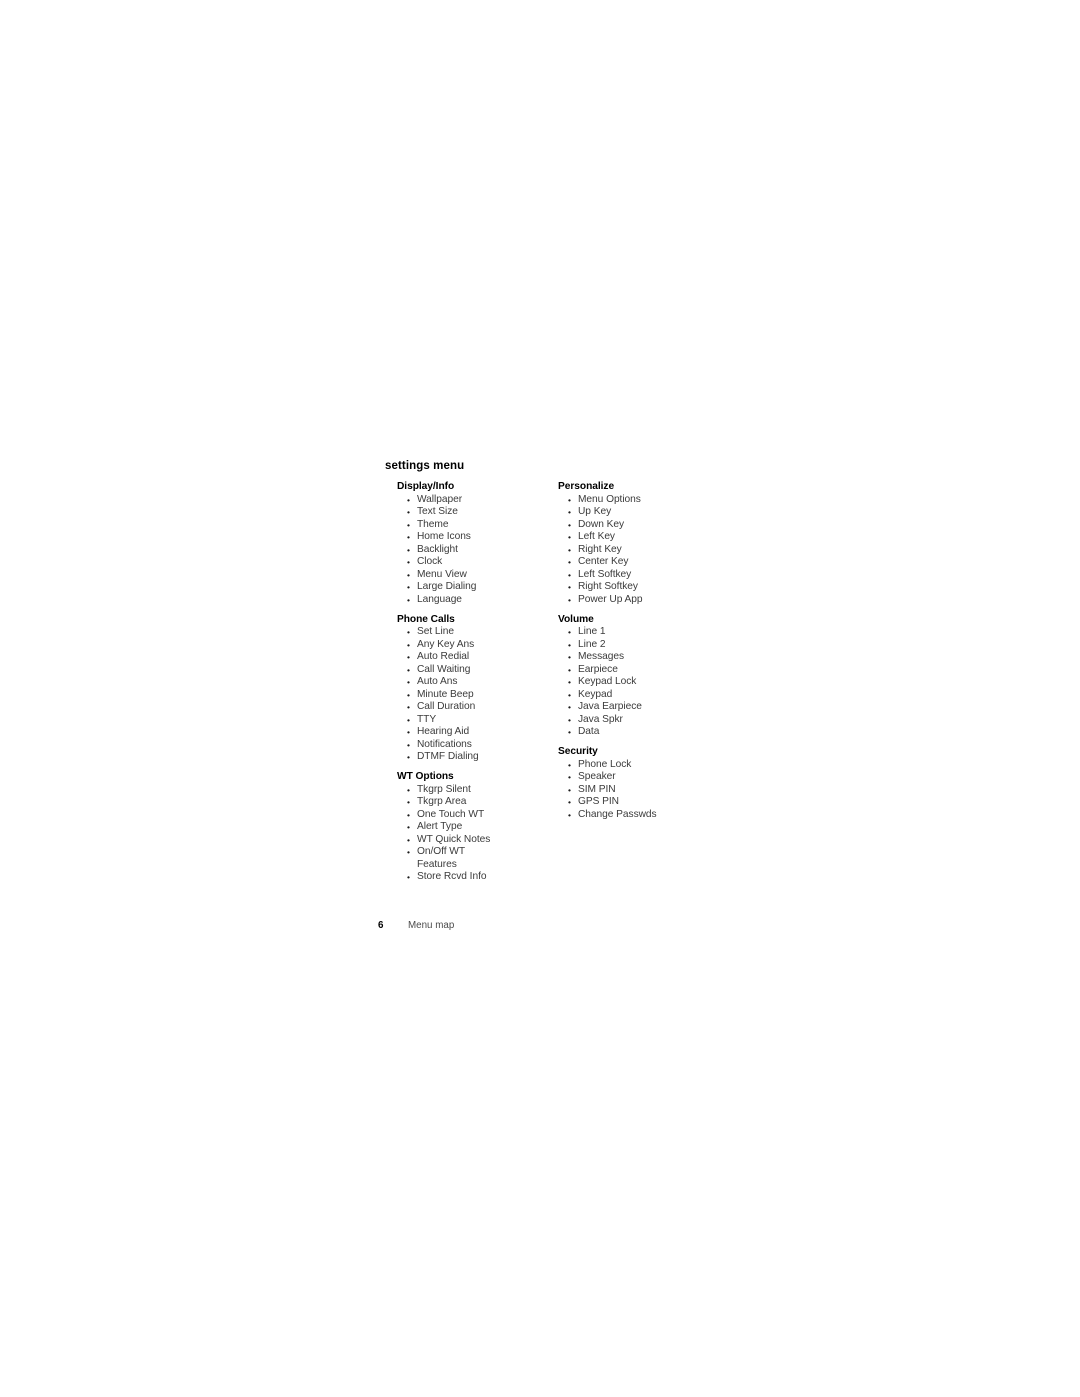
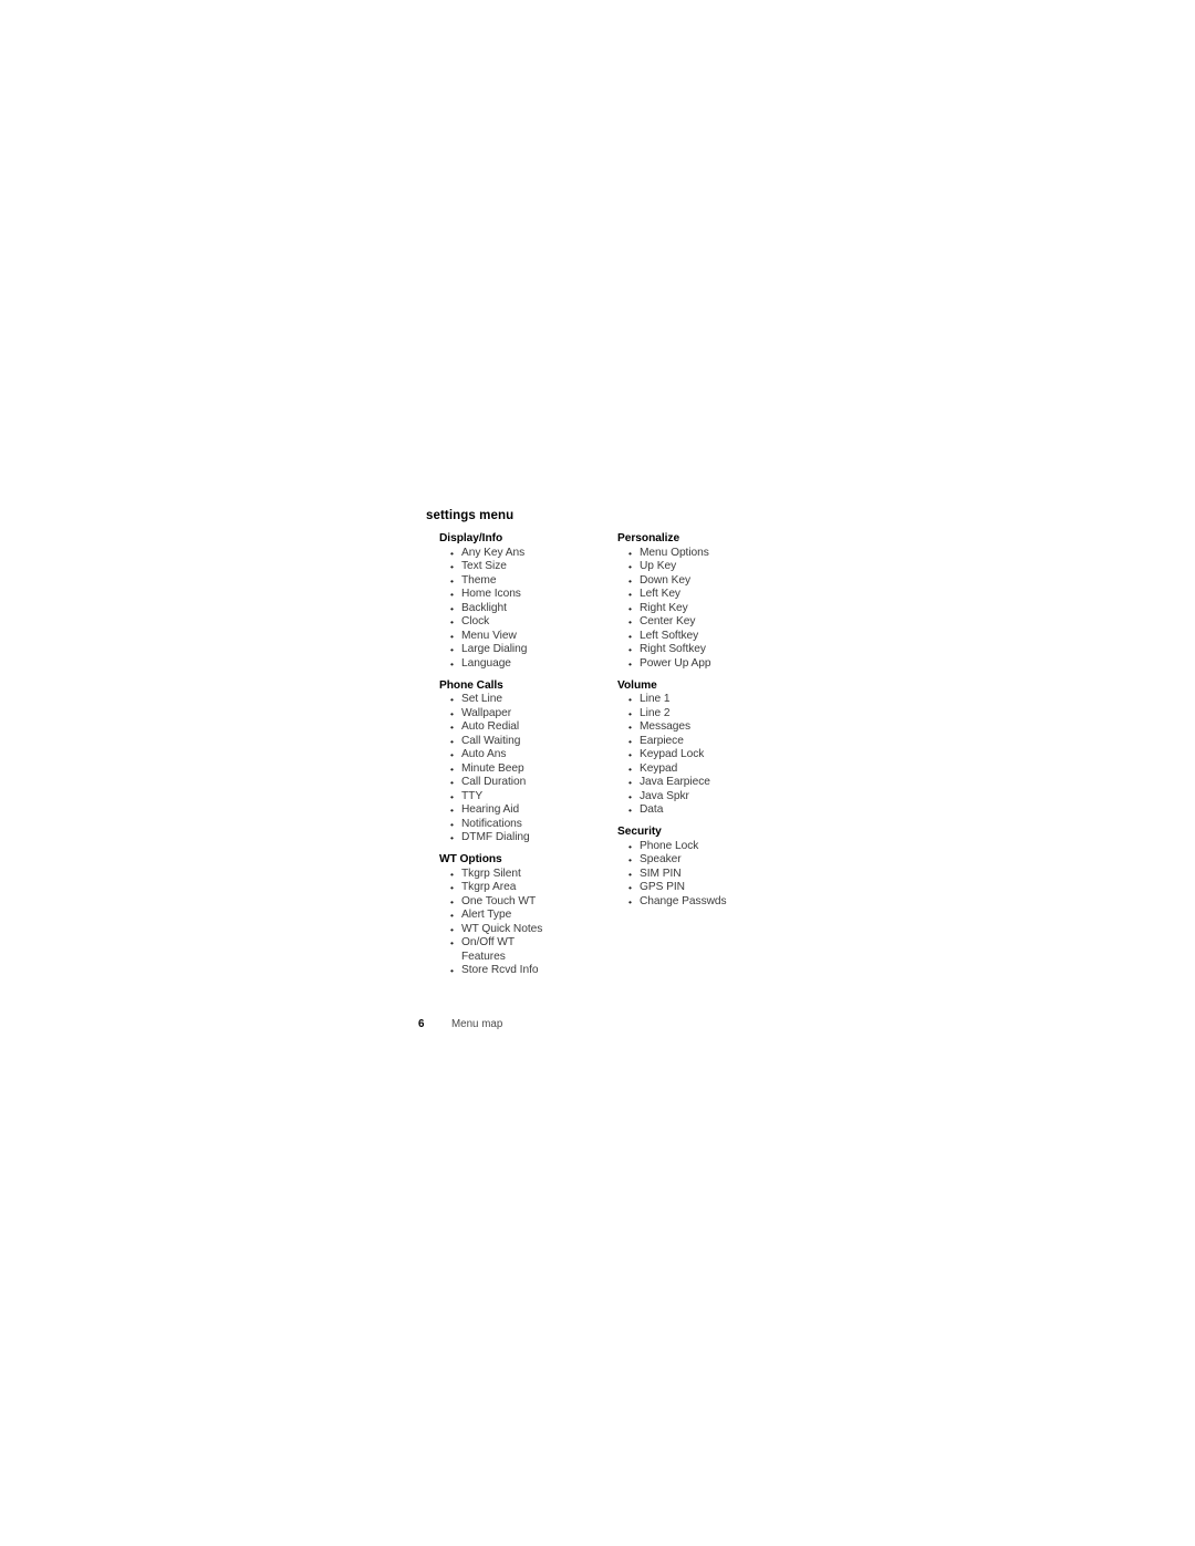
  settings menu
  Display/Info
- Wallpaper
+ Any Key Ans
  Text Size
  Theme
  Home Icons
  Backlight
  Clock
  Menu View
  Large Dialing
  Language
  Phone Calls
  Set Line
- Any Key Ans
+ Wallpaper
  Auto Redial
  Call Waiting
  Auto Ans
  Minute Beep
  Call Duration
  TTY
  Hearing Aid
  Notifications
  DTMF Dialing
  WT Options
  Tkgrp Silent
  Tkgrp Area
  One Touch WT
  Alert Type
  WT Quick Notes
  On/Off WT
  Features
  Store Rcvd Info
  Personalize
  Menu Options
  Up Key
  Down Key
  Left Key
  Right Key
  Center Key
  Left Softkey
  Right Softkey
  Power Up App
  Volume
  Line 1
  Line 2
  Messages
  Earpiece
  Keypad Lock
  Keypad
  Java Earpiece
  Java Spkr
  Data
  Security
  Phone Lock
  Speaker
  SIM PIN
  GPS PIN
  Change Passwds
  6
  Menu map
